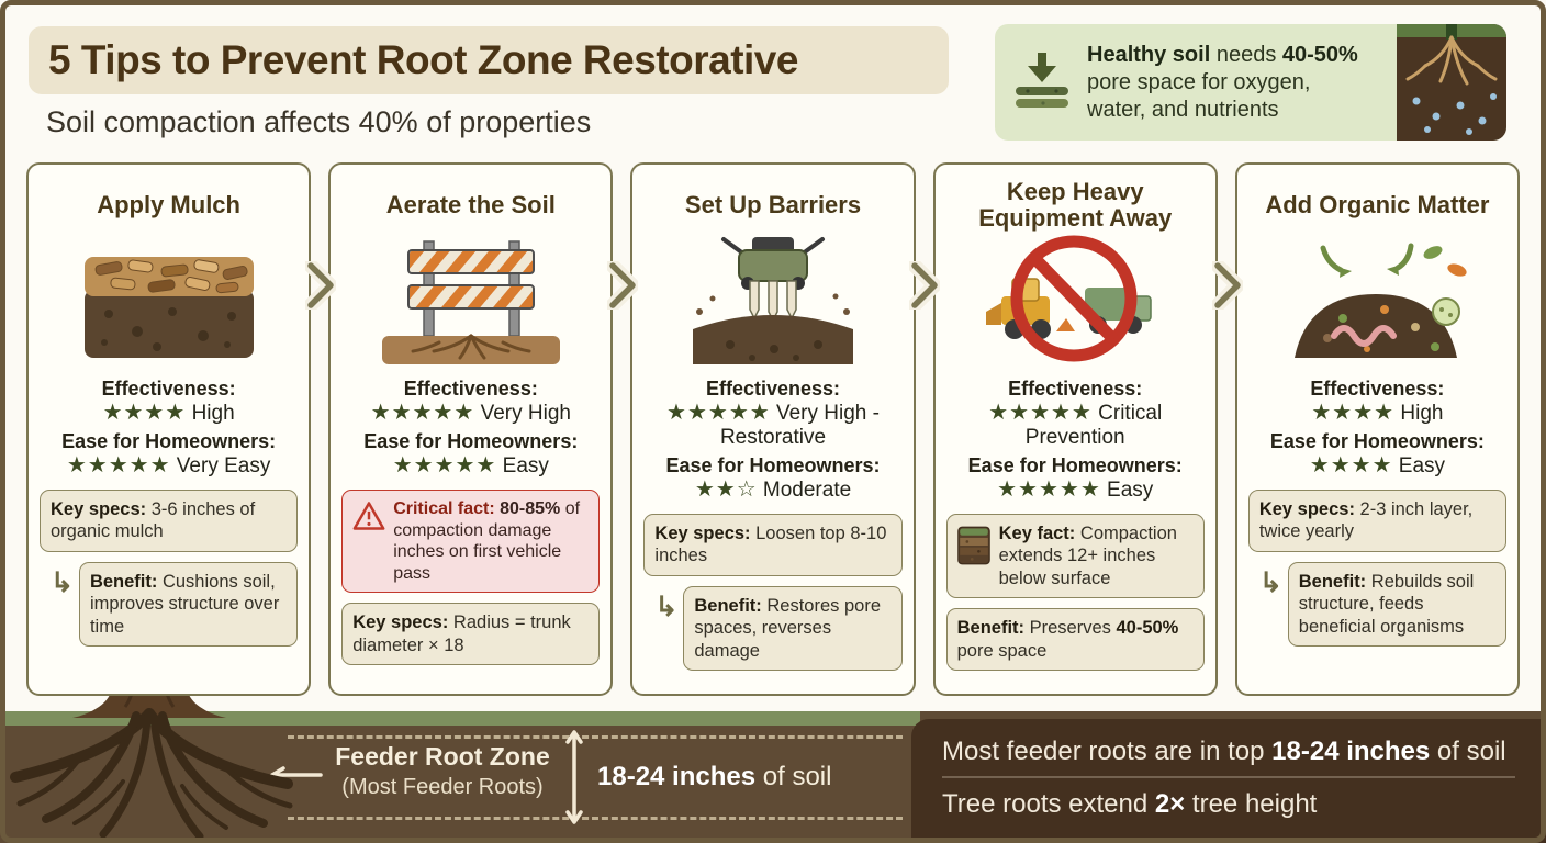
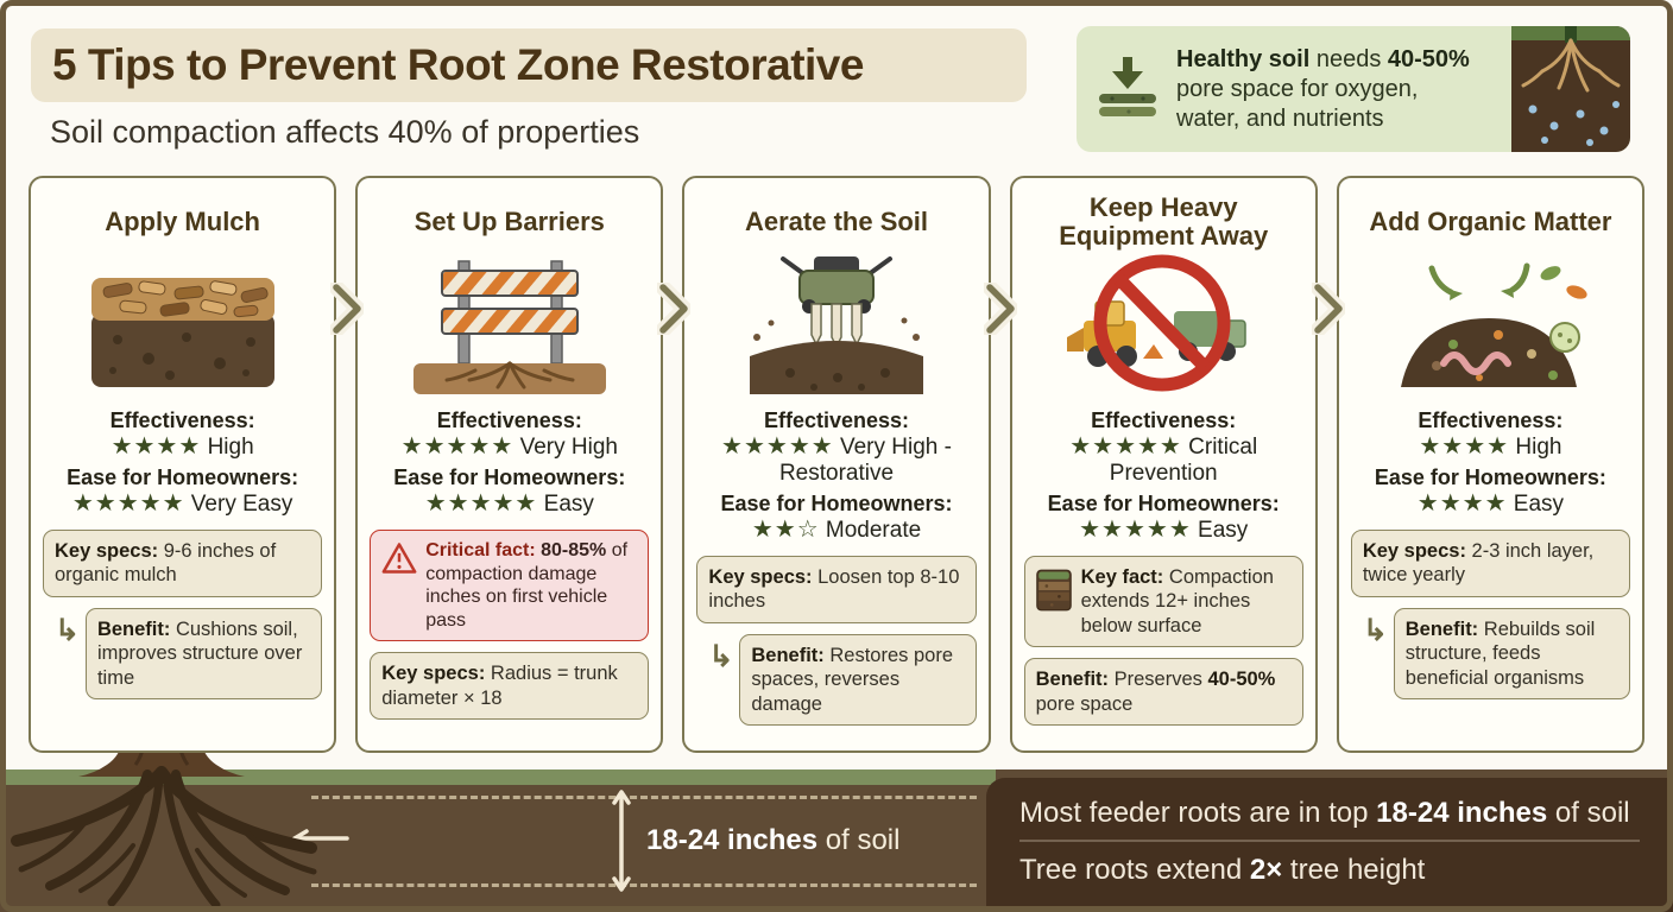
  5 Tips to Prevent Root Zone Restorative
  Soil compaction affects 40% of properties
  Healthy soil needs 40-50% pore space for oxygen, water, and nutrients
  Apply Mulch
  Effectiveness:
  ★★★★ High
  Ease for Homeowners:
  ★★★★★ Very Easy
- Key specs: 3-6 inches of organic mulch
+ Key specs: 9-6 inches of organic mulch
  ↳
  Benefit: Cushions soil, improves structure over time
- Aerate the Soil
+ Set Up Barriers
  Effectiveness:
  ★★★★★ Very High
  Ease for Homeowners:
  ★★★★★ Easy
  Critical fact: 80-85% of compaction damage inches on first vehicle pass
  Key specs: Radius = trunk diameter × 18
- Set Up Barriers
+ Aerate the Soil
  Effectiveness:
  ★★★★★ Very High - Restorative
  Ease for Homeowners:
  ★★☆ Moderate
  Key specs: Loosen top 8-10 inches
  ↳
  Benefit: Restores pore spaces, reverses damage
  Keep Heavy Equipment Away
  Effectiveness:
  ★★★★★ Critical Prevention
  Ease for Homeowners:
  ★★★★★ Easy
  Key fact: Compaction extends 12+ inches below surface
  Benefit: Preserves 40-50% pore space
  Add Organic Matter
  Effectiveness:
  ★★★★ High
  Ease for Homeowners:
  ★★★★ Easy
  Key specs: 2-3 inch layer, twice yearly
  ↳
  Benefit: Rebuilds soil structure, feeds beneficial organisms
- Feeder Root Zone
- (Most Feeder Roots)
  18-24 inches of soil
  Most feeder roots are in top 18-24 inches of soil
  Tree roots extend 2× tree height
